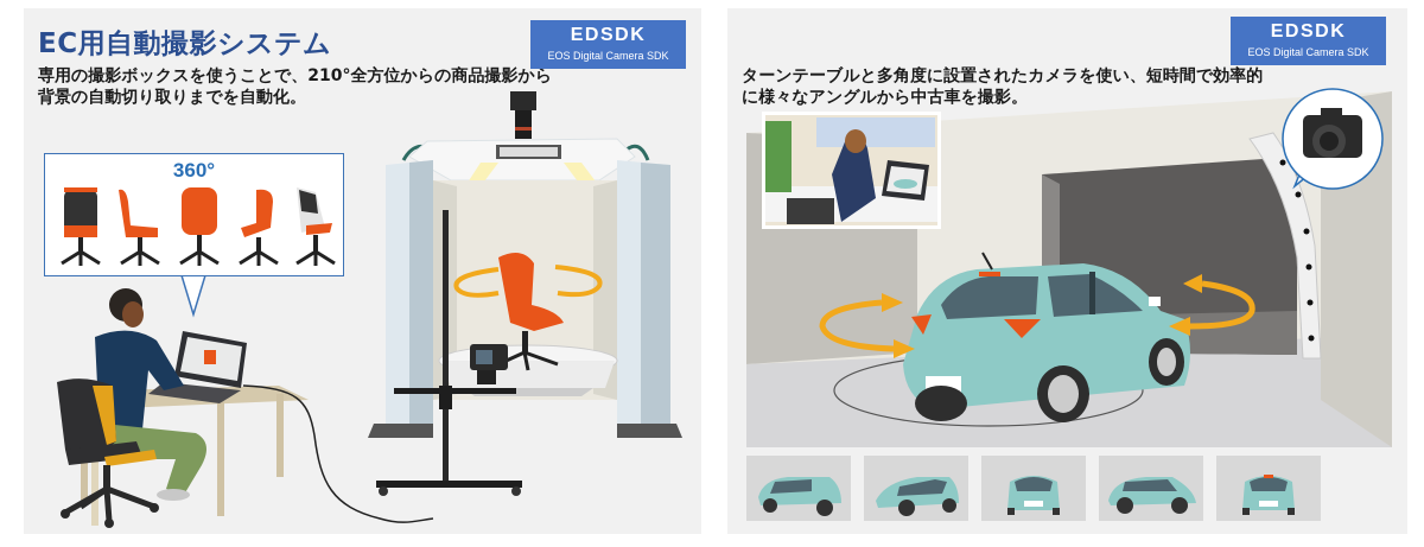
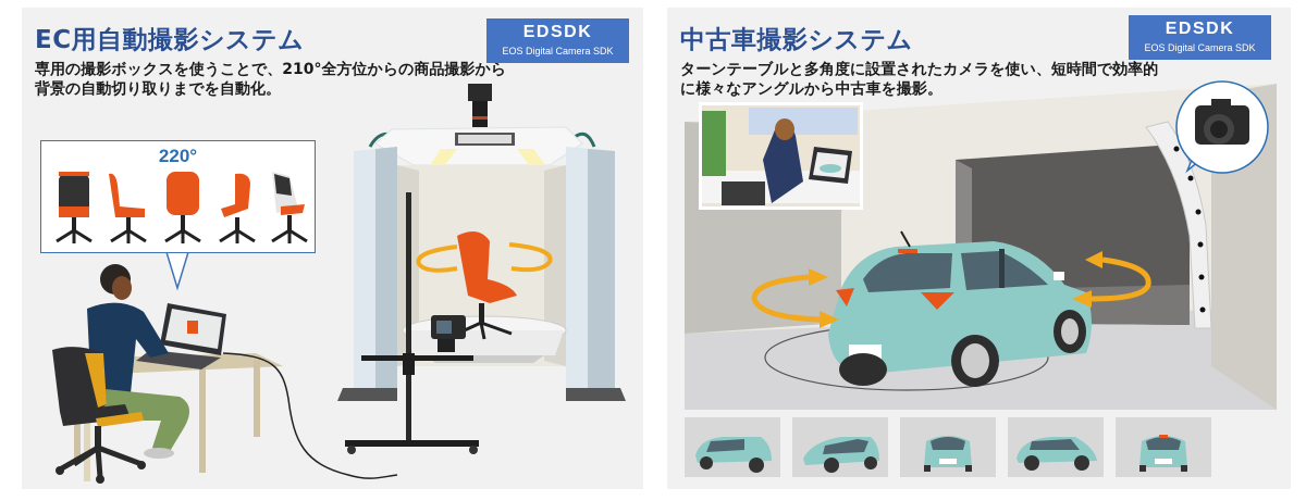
  EC用自動撮影システム
  専用の撮影ボックスを使うことで、210°全方位からの商品撮影から背景の自動切り取りまでを自動化。
  EDSDK
  EOS Digital Camera SDK
- 360°
+ 220°
+ 中古車撮影システム
  ターンテーブルと多角度に設置されたカメラを使い、短時間で効率的に様々なアングルから中古車を撮影。
  EDSDK
  EOS Digital Camera SDK
